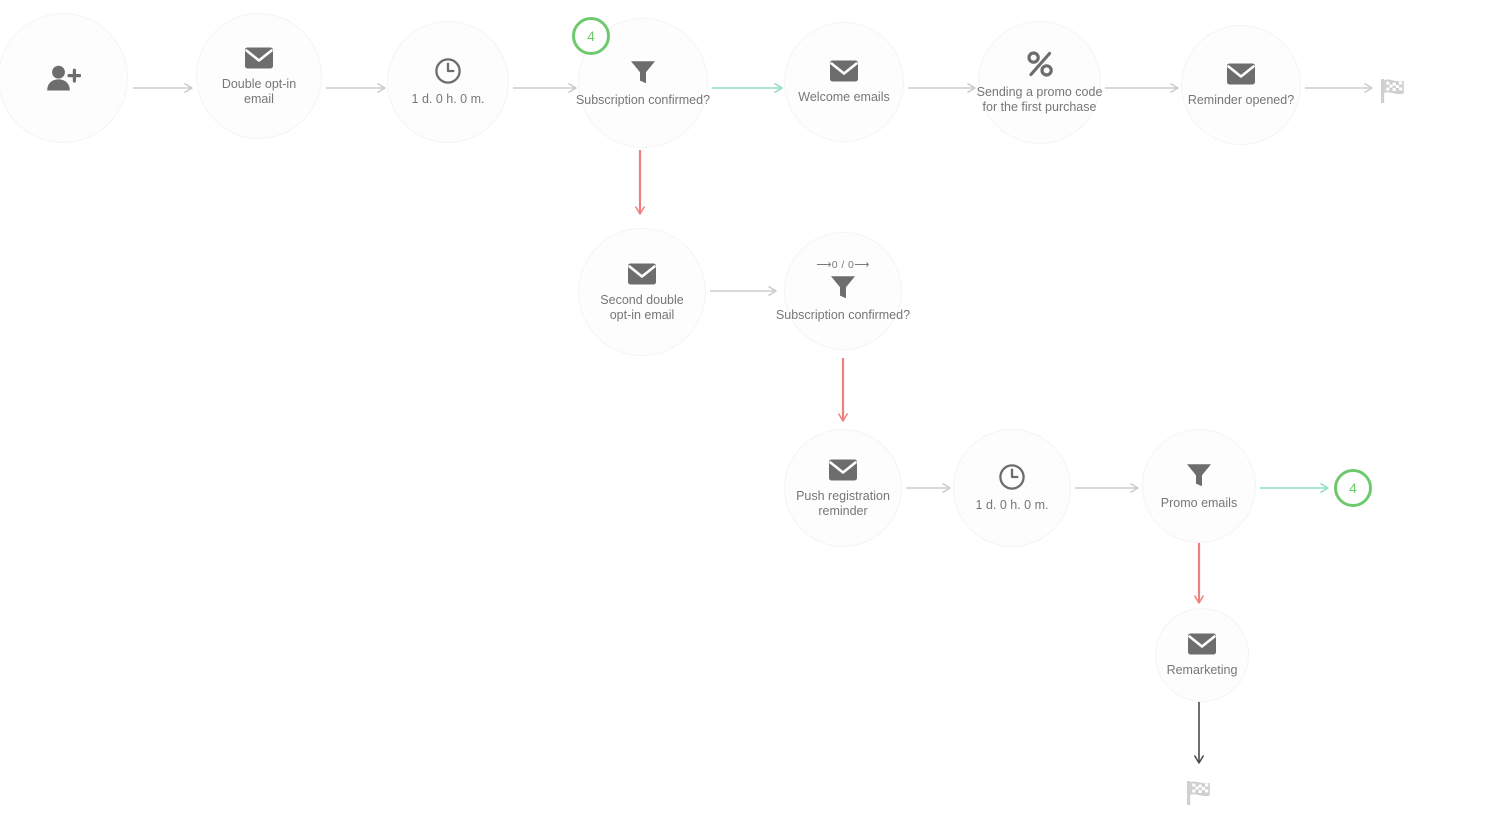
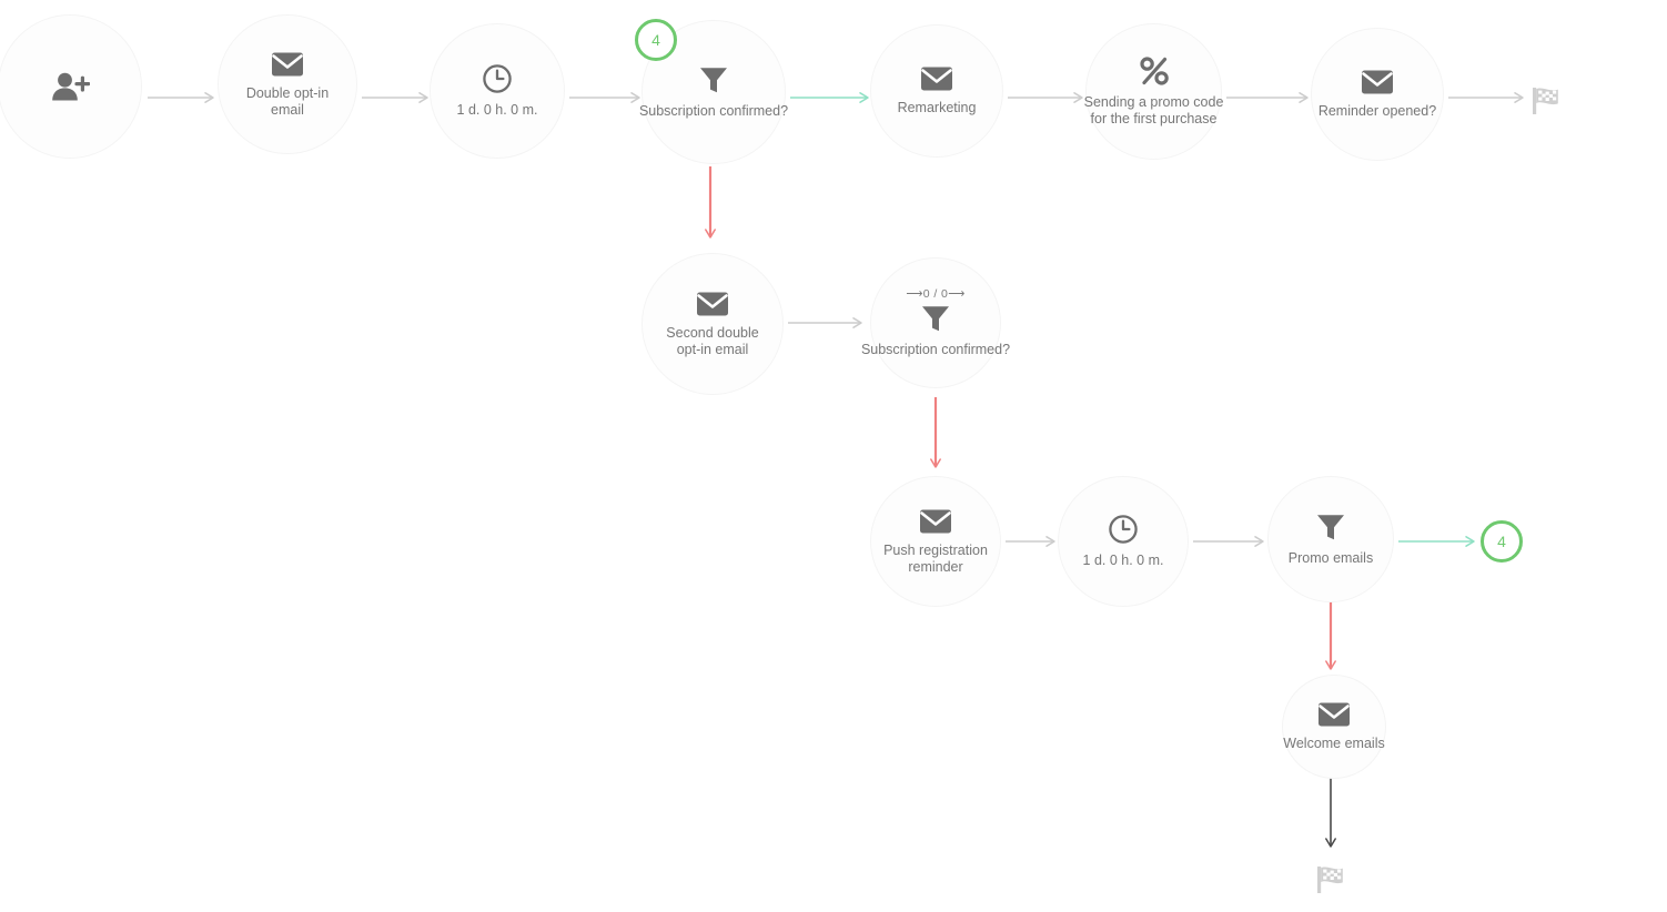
  Double opt-in
  email
  1 d. 0 h. 0 m.
  Subscription confirmed?
- Welcome emails
+ Remarketing
  Sending a promo code
  for the first purchase
  Reminder opened?
  Second double
  opt-in email
  ⟶0 / 0⟶
  Subscription confirmed?
  Push registration
  reminder
  1 d. 0 h. 0 m.
  Promo emails
- Remarketing
+ Welcome emails
  4
  4
